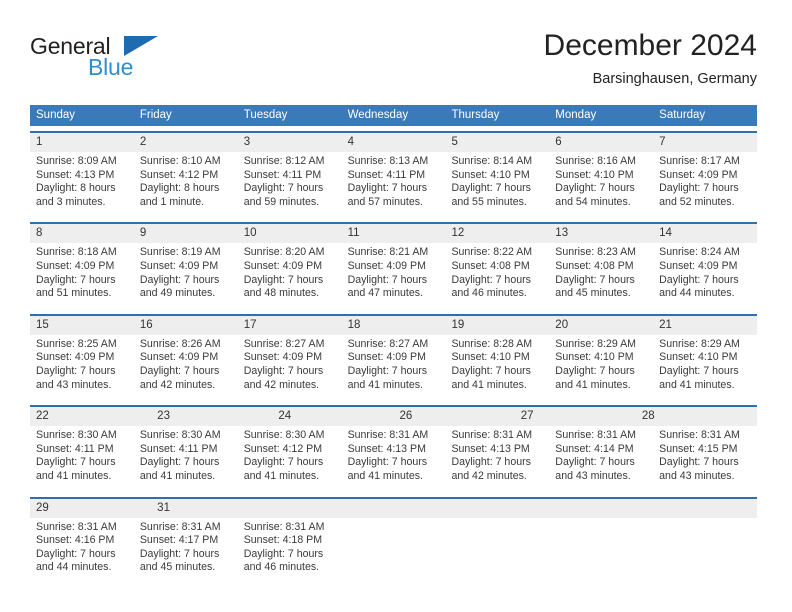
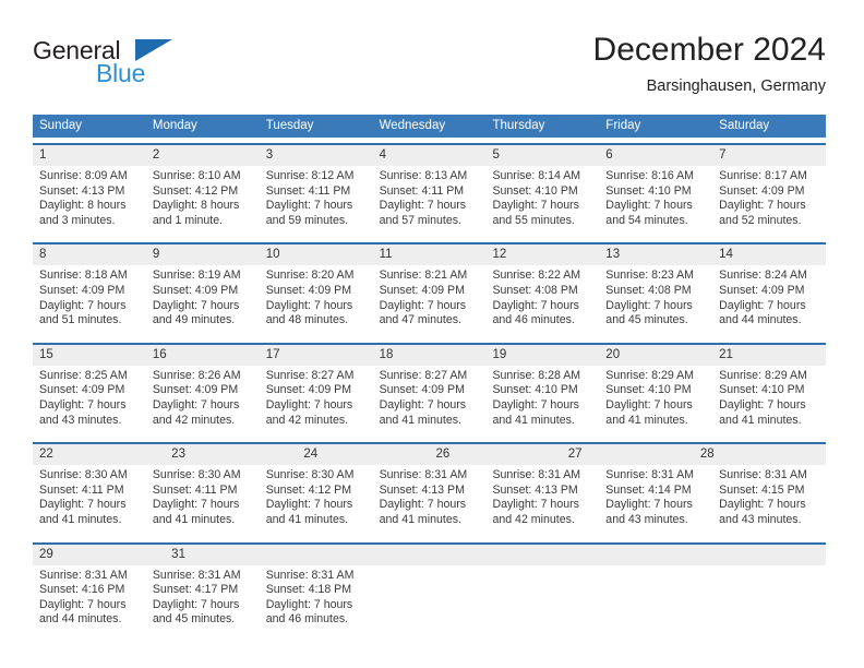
  General
  Blue
  December 2024
  Barsinghausen, Germany
  Sunday
- Friday
+ Monday
  Tuesday
  Wednesday
  Thursday
- Monday
+ Friday
  Saturday
  1
  2
  3
  4
  5
  6
  7
  Sunrise: 8:09 AM
  Sunset: 4:13 PM
  Daylight: 8 hours
  and 3 minutes.
  Sunrise: 8:10 AM
  Sunset: 4:12 PM
  Daylight: 8 hours
  and 1 minute.
  Sunrise: 8:12 AM
  Sunset: 4:11 PM
  Daylight: 7 hours
  and 59 minutes.
  Sunrise: 8:13 AM
  Sunset: 4:11 PM
  Daylight: 7 hours
  and 57 minutes.
  Sunrise: 8:14 AM
  Sunset: 4:10 PM
  Daylight: 7 hours
  and 55 minutes.
  Sunrise: 8:16 AM
  Sunset: 4:10 PM
  Daylight: 7 hours
  and 54 minutes.
  Sunrise: 8:17 AM
  Sunset: 4:09 PM
  Daylight: 7 hours
  and 52 minutes.
  8
  9
  10
  11
  12
  13
  14
  Sunrise: 8:18 AM
  Sunset: 4:09 PM
  Daylight: 7 hours
  and 51 minutes.
  Sunrise: 8:19 AM
  Sunset: 4:09 PM
  Daylight: 7 hours
  and 49 minutes.
  Sunrise: 8:20 AM
  Sunset: 4:09 PM
  Daylight: 7 hours
  and 48 minutes.
  Sunrise: 8:21 AM
  Sunset: 4:09 PM
  Daylight: 7 hours
  and 47 minutes.
  Sunrise: 8:22 AM
  Sunset: 4:08 PM
  Daylight: 7 hours
  and 46 minutes.
  Sunrise: 8:23 AM
  Sunset: 4:08 PM
  Daylight: 7 hours
  and 45 minutes.
  Sunrise: 8:24 AM
  Sunset: 4:09 PM
  Daylight: 7 hours
  and 44 minutes.
  15
  16
  17
  18
  19
  20
  21
  Sunrise: 8:25 AM
  Sunset: 4:09 PM
  Daylight: 7 hours
  and 43 minutes.
  Sunrise: 8:26 AM
  Sunset: 4:09 PM
  Daylight: 7 hours
  and 42 minutes.
  Sunrise: 8:27 AM
  Sunset: 4:09 PM
  Daylight: 7 hours
  and 42 minutes.
  Sunrise: 8:27 AM
  Sunset: 4:09 PM
  Daylight: 7 hours
  and 41 minutes.
  Sunrise: 8:28 AM
  Sunset: 4:10 PM
  Daylight: 7 hours
  and 41 minutes.
  Sunrise: 8:29 AM
  Sunset: 4:10 PM
  Daylight: 7 hours
  and 41 minutes.
  Sunrise: 8:29 AM
  Sunset: 4:10 PM
  Daylight: 7 hours
  and 41 minutes.
  22
  23
  24
  26
  27
  28
  Sunrise: 8:30 AM
  Sunset: 4:11 PM
  Daylight: 7 hours
  and 41 minutes.
  Sunrise: 8:30 AM
  Sunset: 4:11 PM
  Daylight: 7 hours
  and 41 minutes.
  Sunrise: 8:30 AM
  Sunset: 4:12 PM
  Daylight: 7 hours
  and 41 minutes.
  Sunrise: 8:31 AM
  Sunset: 4:13 PM
  Daylight: 7 hours
  and 41 minutes.
  Sunrise: 8:31 AM
  Sunset: 4:13 PM
  Daylight: 7 hours
  and 42 minutes.
  Sunrise: 8:31 AM
  Sunset: 4:14 PM
  Daylight: 7 hours
  and 43 minutes.
  Sunrise: 8:31 AM
  Sunset: 4:15 PM
  Daylight: 7 hours
  and 43 minutes.
  29
  31
  Sunrise: 8:31 AM
  Sunset: 4:16 PM
  Daylight: 7 hours
  and 44 minutes.
  Sunrise: 8:31 AM
  Sunset: 4:17 PM
  Daylight: 7 hours
  and 45 minutes.
  Sunrise: 8:31 AM
  Sunset: 4:18 PM
  Daylight: 7 hours
  and 46 minutes.
